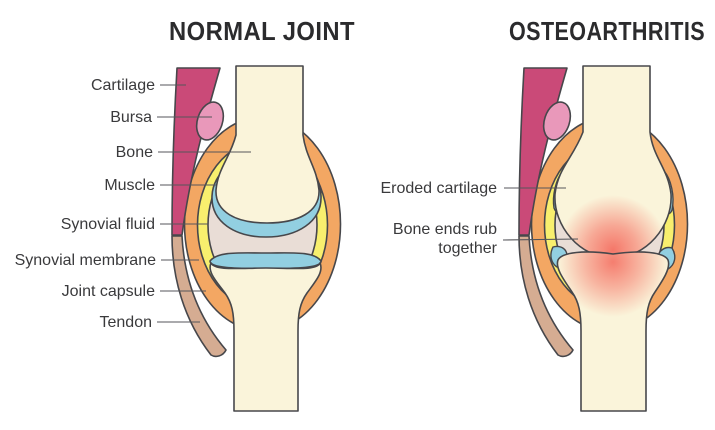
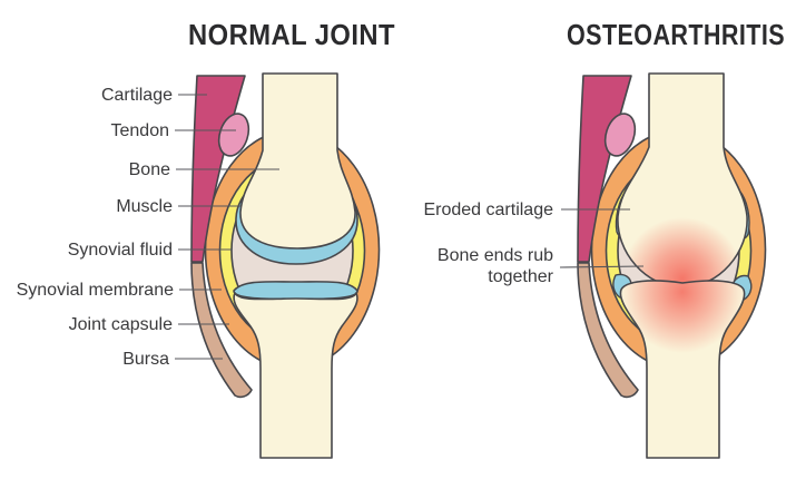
  NORMAL JOINT
  OSTEOARTHRITIS
  Cartilage
- Bursa
+ Tendon
  Bone
  Muscle
  Synovial fluid
  Synovial membrane
  Joint capsule
- Tendon
+ Bursa
  Eroded cartilage
  Bone ends rub
  together
